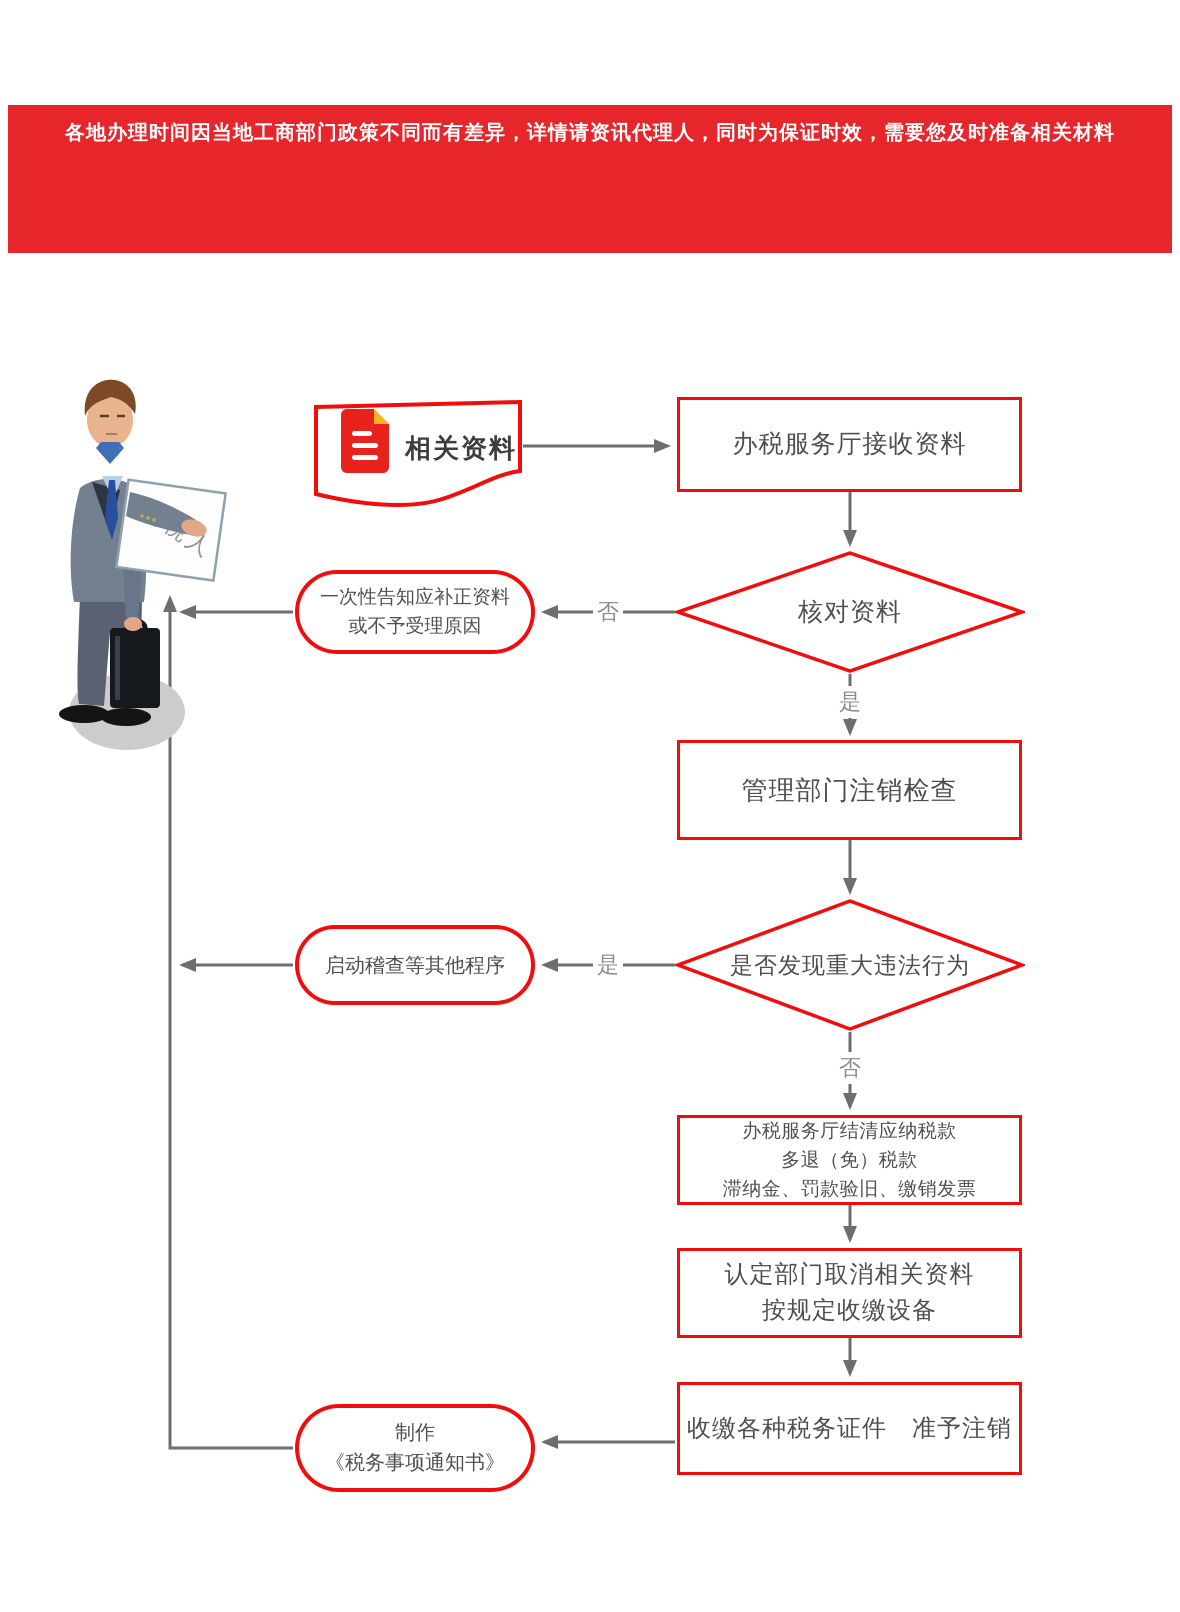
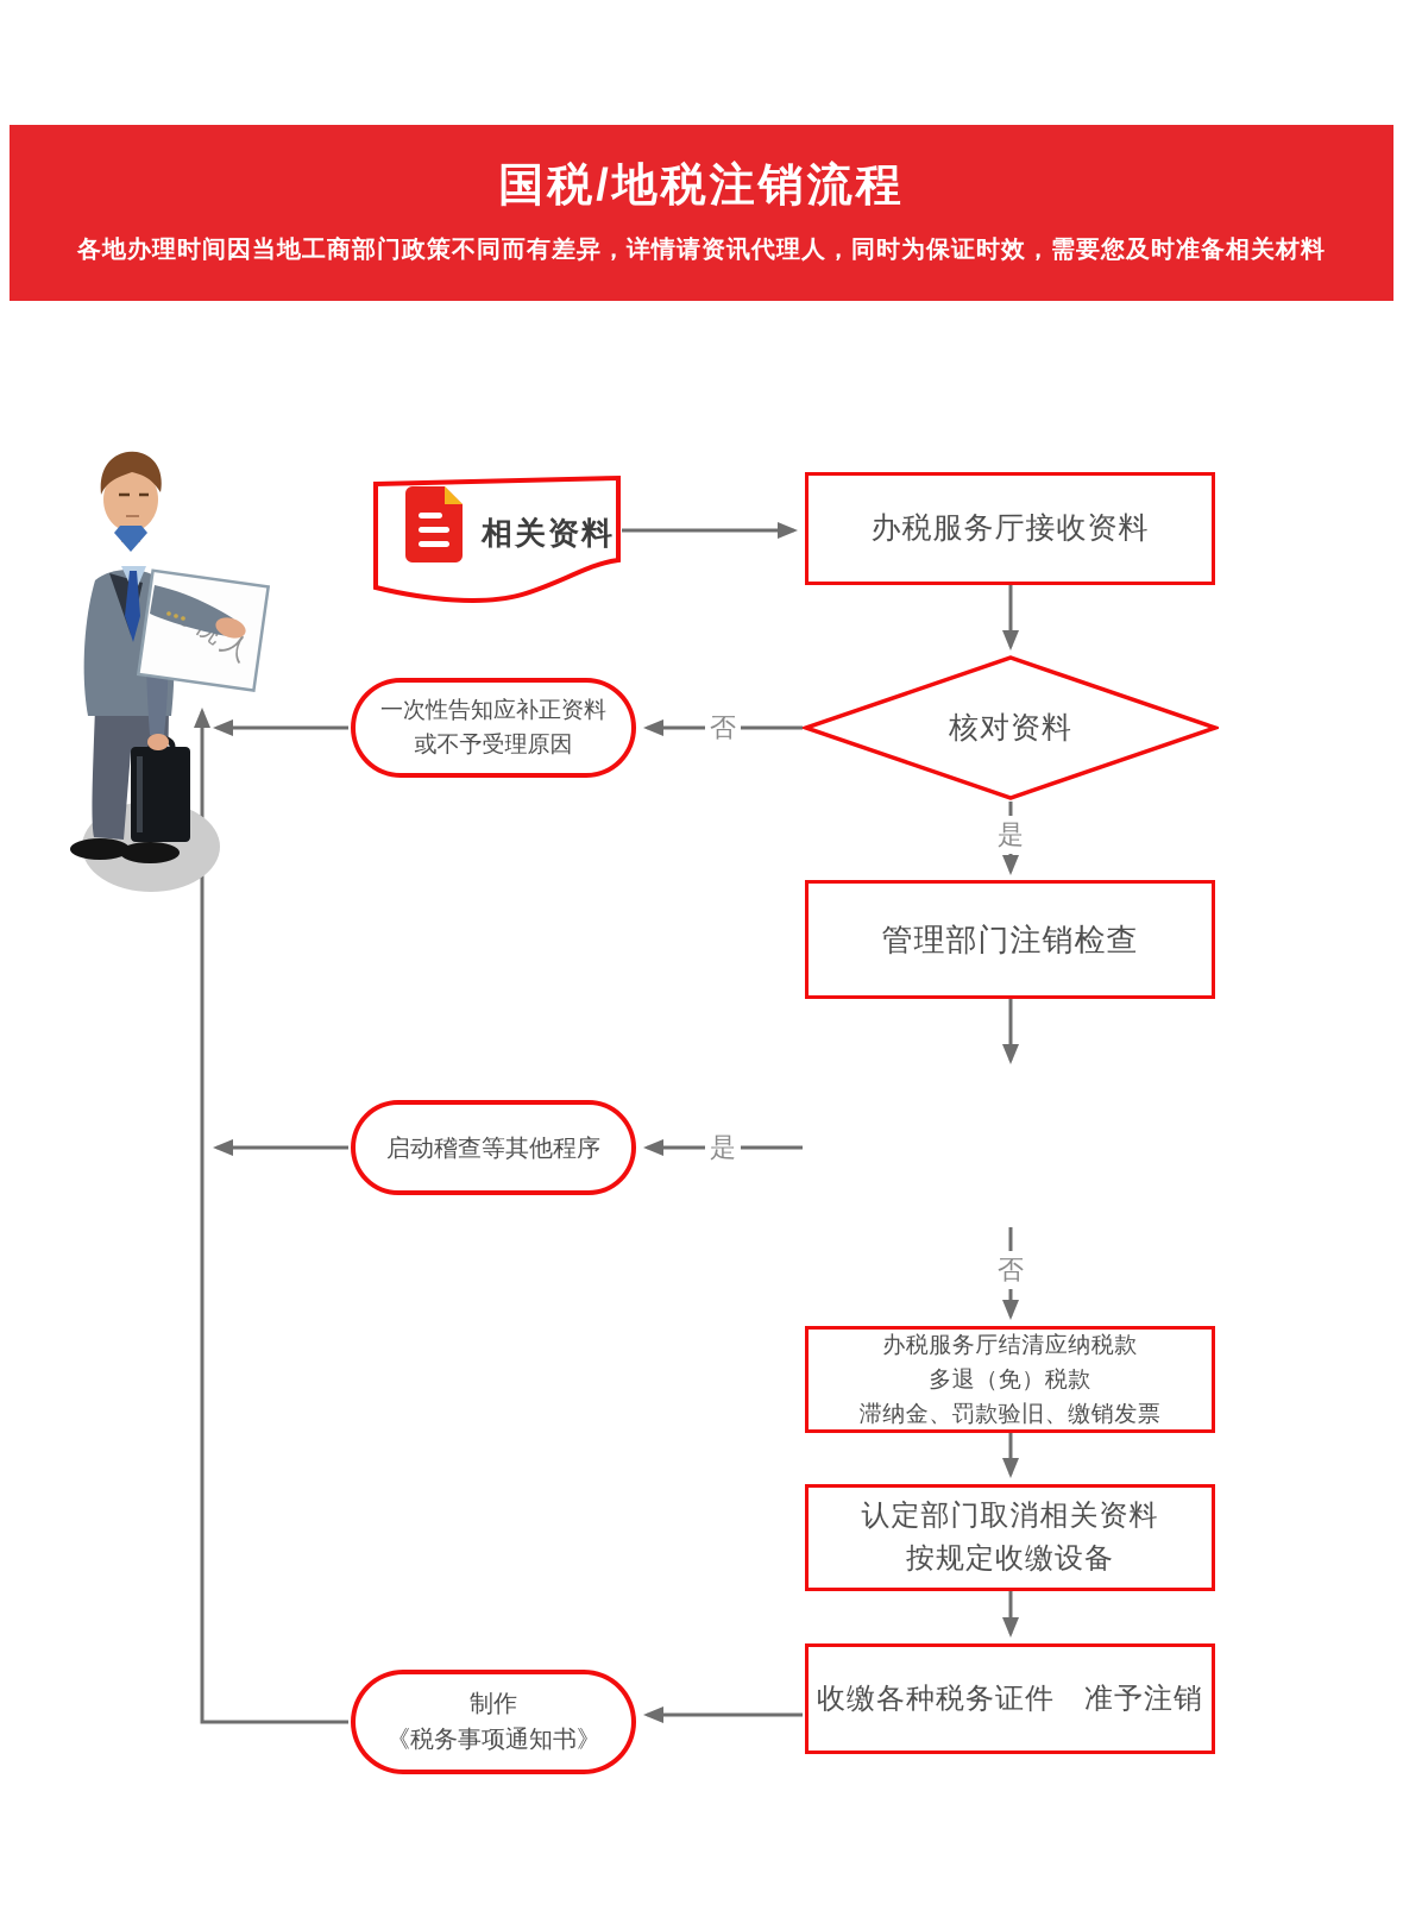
+ 国税/地税注销流程
  各地办理时间因当地工商部门政策不同而有差异，详情请资讯代理人，同时为保证时效，需要您及时准备相关材料
  相关资料
  办税服务厅接收资料
  核对资料
  一次性告知应补正资料
  或不予受理原因
  管理部门注销检查
- 是否发现重大违法行为
  启动稽查等其他程序
  办税服务厅结清应纳税款
  多退（免）税款
  滞纳金、罚款验旧、缴销发票
  认定部门取消相关资料
  按规定收缴设备
  收缴各种税务证件 准予注销
  制作
  《税务事项通知书》
  否
  是
  是
  否
